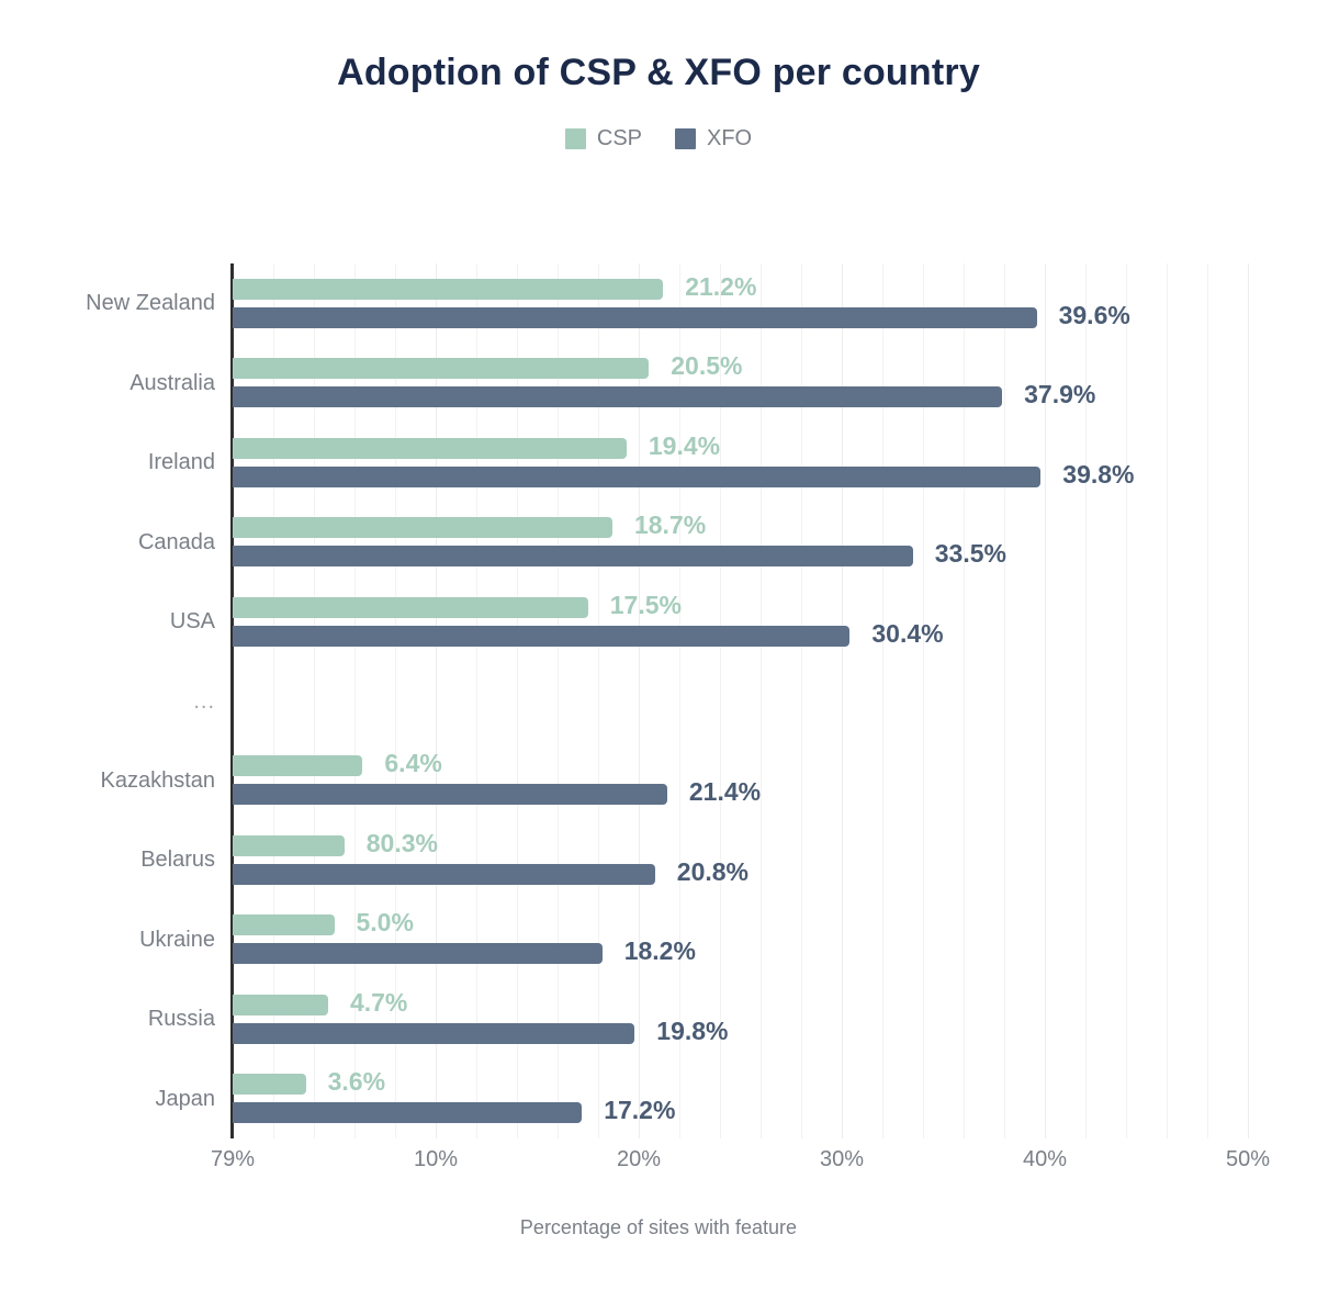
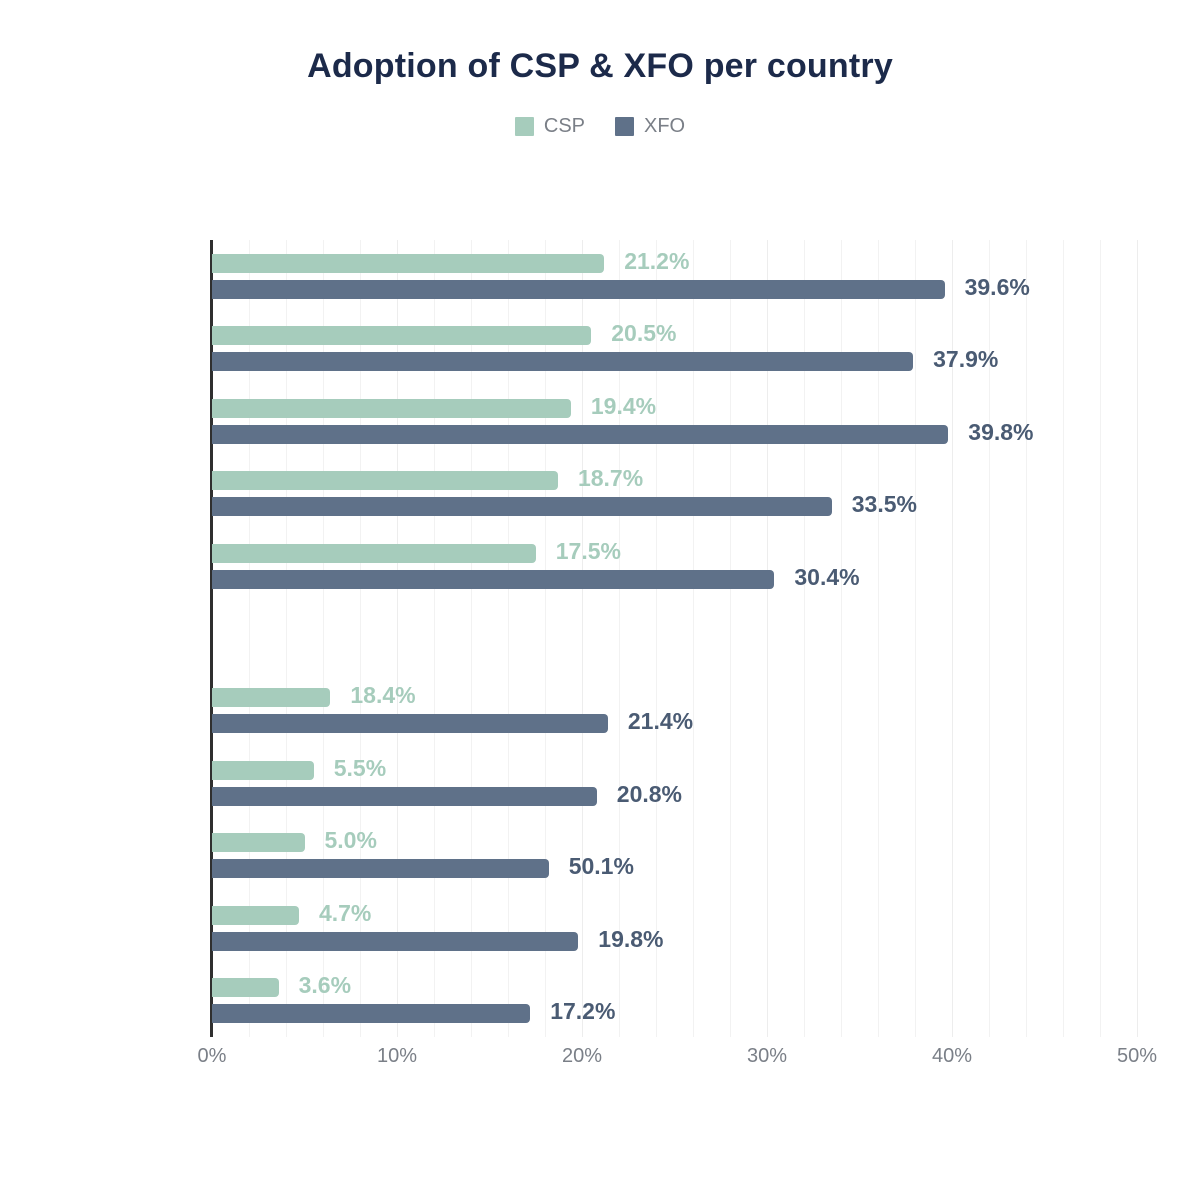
  Adoption of CSP & XFO per country
  CSP
  XFO
- New Zealand
- Australia
- Ireland
- Canada
- USA
- ...
- Kazakhstan
- Belarus
- Ukraine
- Russia
- Japan
  21.2%
  39.6%
  20.5%
  37.9%
  19.4%
  39.8%
  18.7%
  33.5%
  17.5%
  30.4%
- 6.4%
+ 18.4%
  21.4%
- 80.3%
+ 5.5%
  20.8%
  5.0%
- 18.2%
+ 50.1%
  4.7%
  19.8%
  3.6%
  17.2%
- 79%
+ 0%
  10%
  20%
  30%
  40%
  50%
- Percentage of sites with feature
